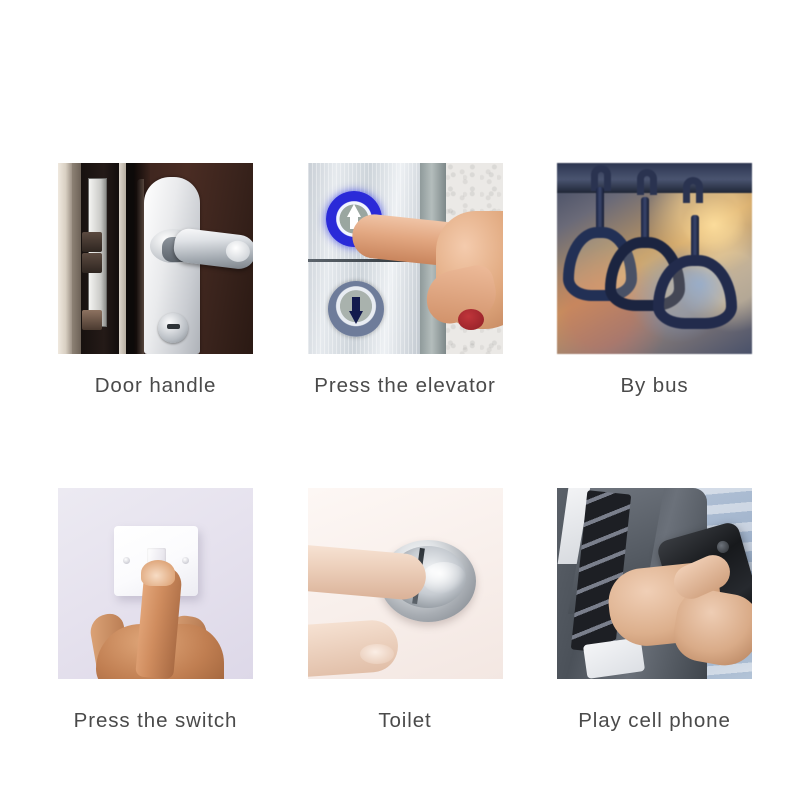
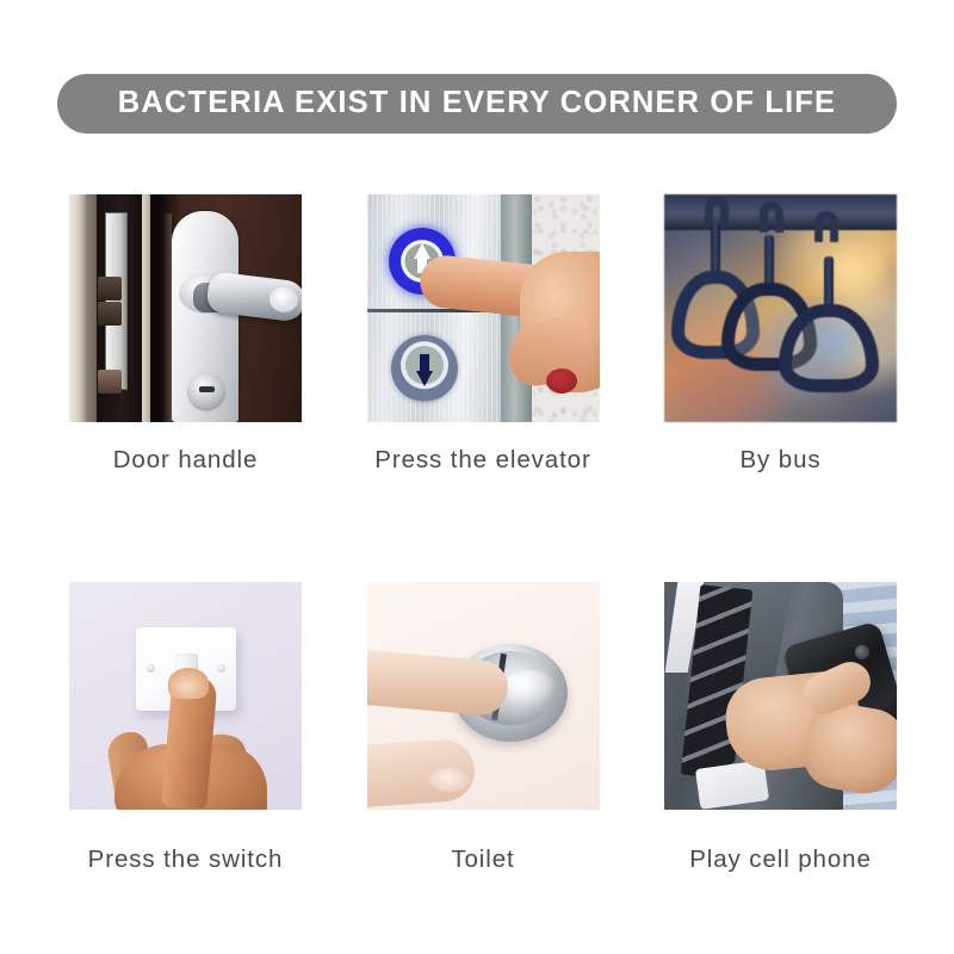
+ BACTERIA EXIST IN EVERY CORNER OF LIFE
  Door handle
  Press the elevator
  By bus
  Press the switch
  Toilet
  Play cell phone
